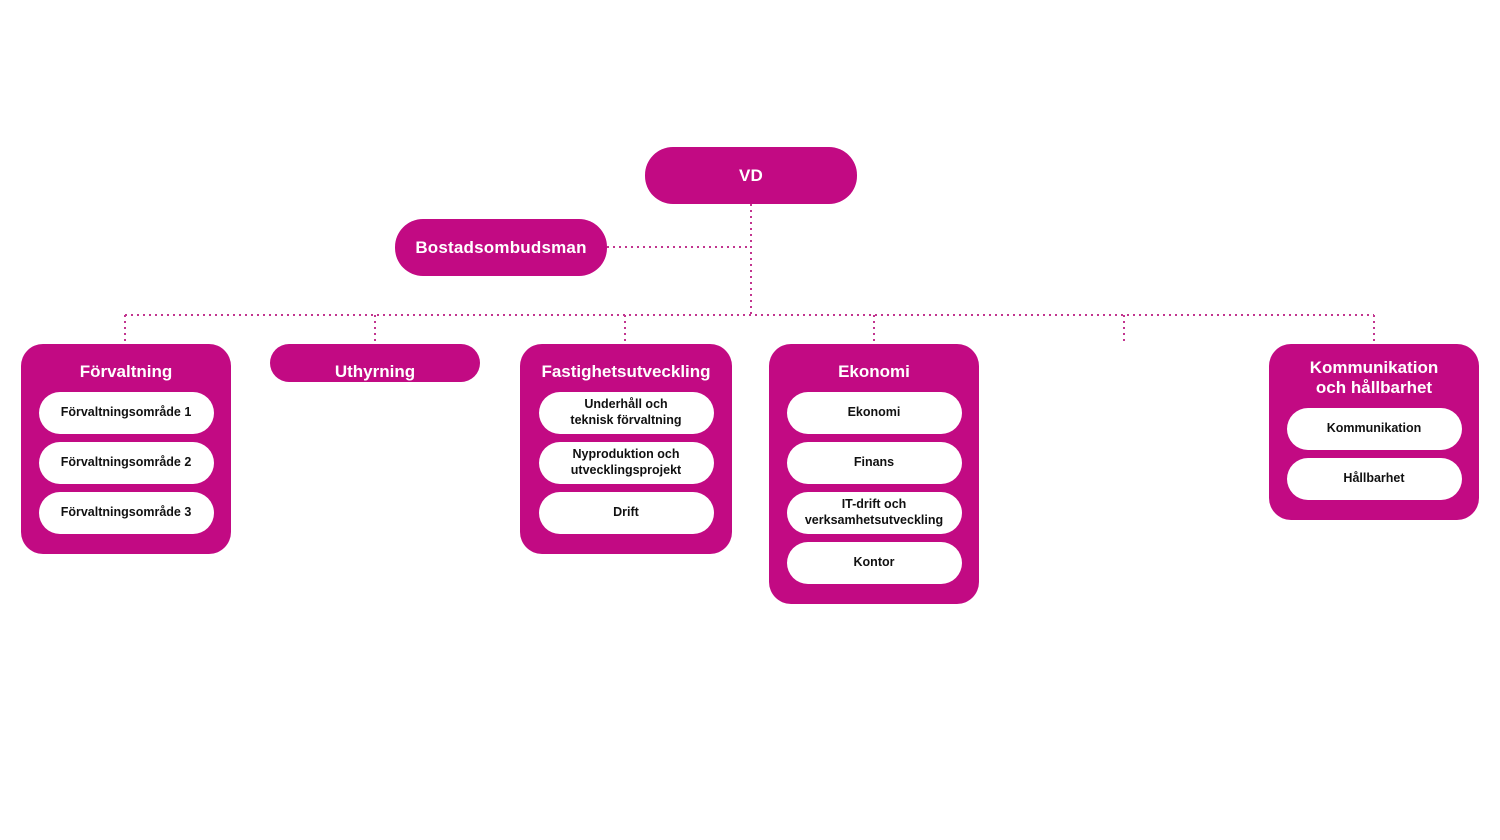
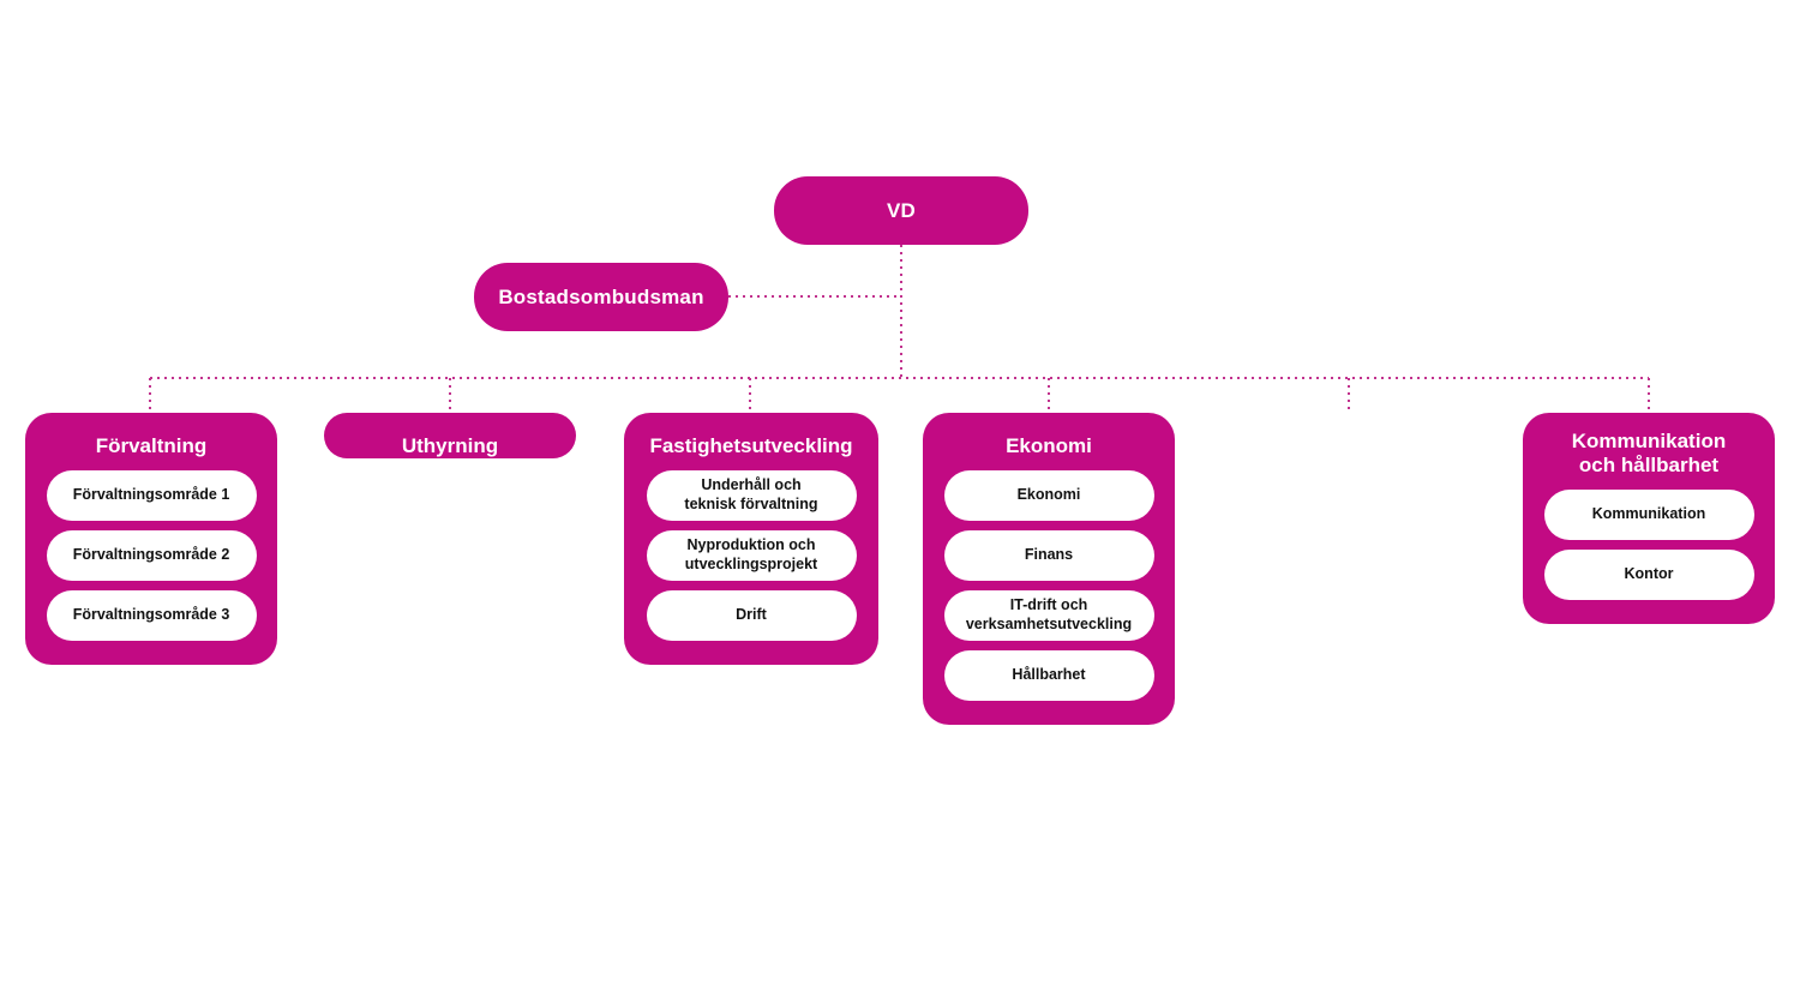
  VD
  Bostadsombudsman
  Förvaltning
  Förvaltningsområde 1
  Förvaltningsområde 2
  Förvaltningsområde 3
  Uthyrning
  Fastighetsutveckling
  Underhåll och
  teknisk förvaltning
  Nyproduktion och
  utvecklingsprojekt
  Drift
  Ekonomi
  Ekonomi
  Finans
  IT-drift och
  verksamhetsutveckling
- Kontor
+ Hållbarhet
  Kommunikation
  och hållbarhet
  Kommunikation
- Hållbarhet
+ Kontor
